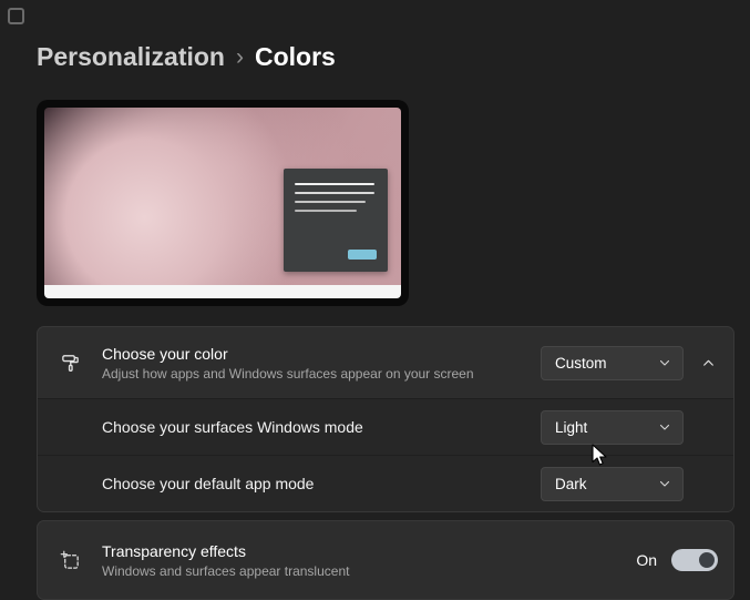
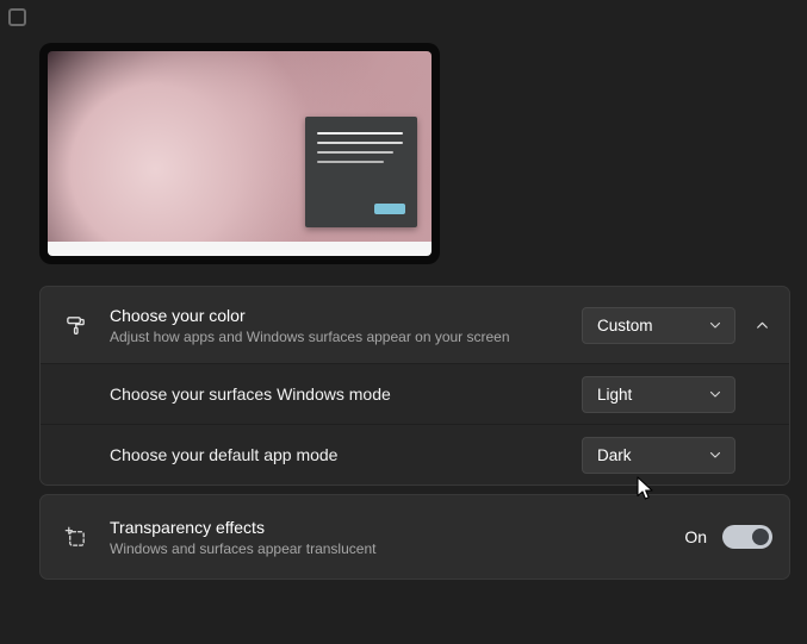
- Personalization
- ›
- Colors
  Choose your color
  Adjust how apps and Windows surfaces appear on your screen
  Custom
  Choose your surfaces Windows mode
  Light
  Choose your default app mode
  Dark
  Transparency effects
  Windows and surfaces appear translucent
  On
